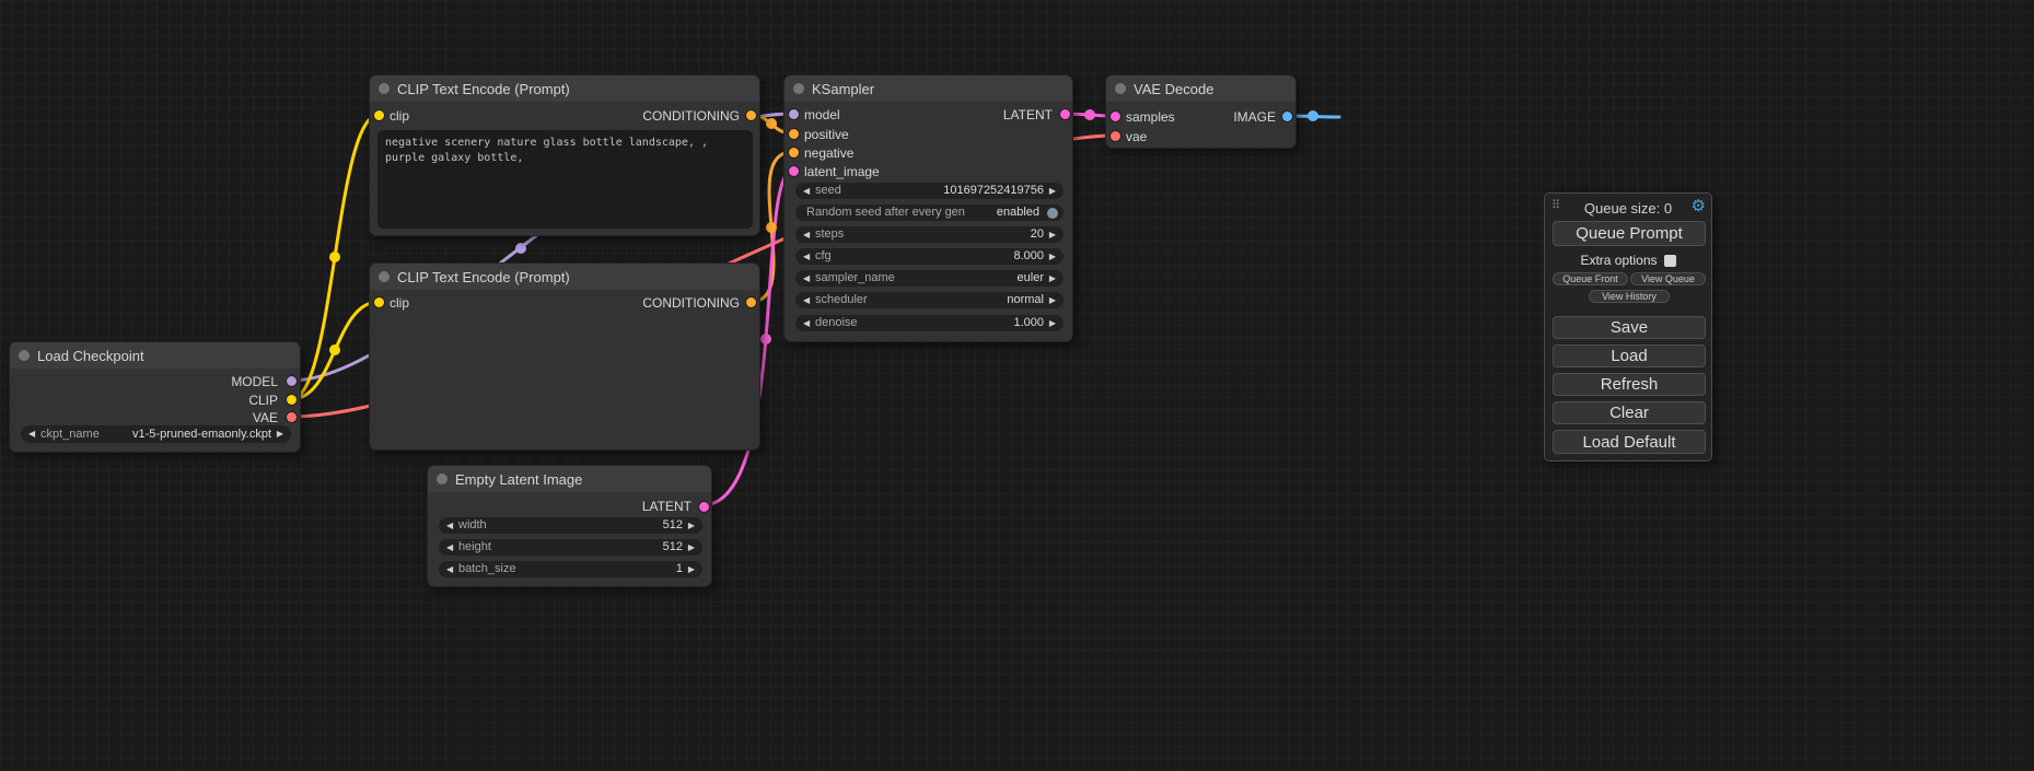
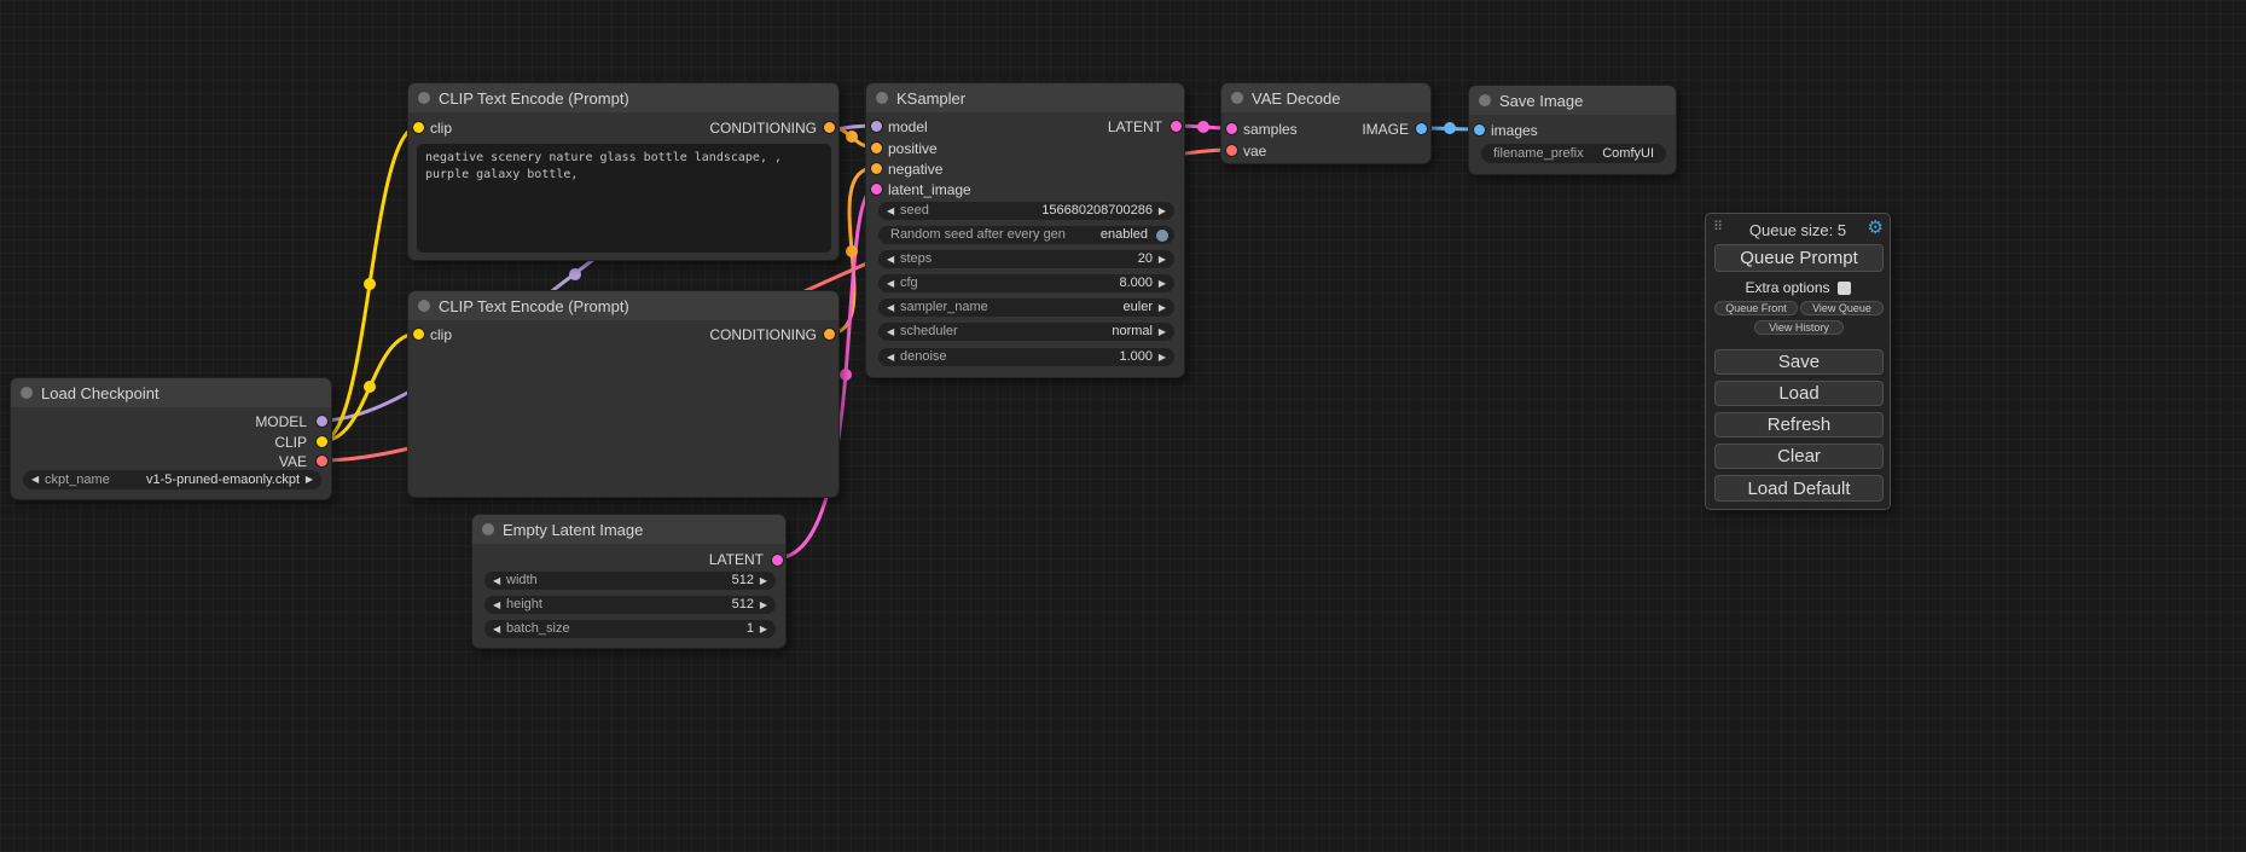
  Load Checkpoint
  MODEL
  CLIP
  VAE
  ◀
  ckpt_name
  v1-5-pruned-emaonly.ckpt
  ▶
  CLIP Text Encode (Prompt)
  clip
  CONDITIONING
  negative scenery nature glass bottle landscape, , purple galaxy bottle,
  CLIP Text Encode (Prompt)
  clip
  CONDITIONING
  KSampler
  model
  positive
  negative
  latent_image
  LATENT
  ◀
  seed
- 101697252419756
+ 156680208700286
  ▶
  Random seed after every gen
  enabled
  ◀
  steps
  20
  ▶
  ◀
  cfg
  8.000
  ▶
  ◀
  sampler_name
  euler
  ▶
  ◀
  scheduler
  normal
  ▶
  ◀
  denoise
  1.000
  ▶
  VAE Decode
  samples
  vae
  IMAGE
+ Save Image
+ images
+ filename_prefix
+ ComfyUI
  Empty Latent Image
  LATENT
  ◀
  width
  512
  ▶
  ◀
  height
  512
  ▶
  ◀
  batch_size
  1
  ▶
  ⠿
- Queue size: 0
+ Queue size: 5
  ⚙
  Queue Prompt
  Extra options
  Queue Front
  View Queue
  View History
  Save
  Load
  Refresh
  Clear
  Load Default
